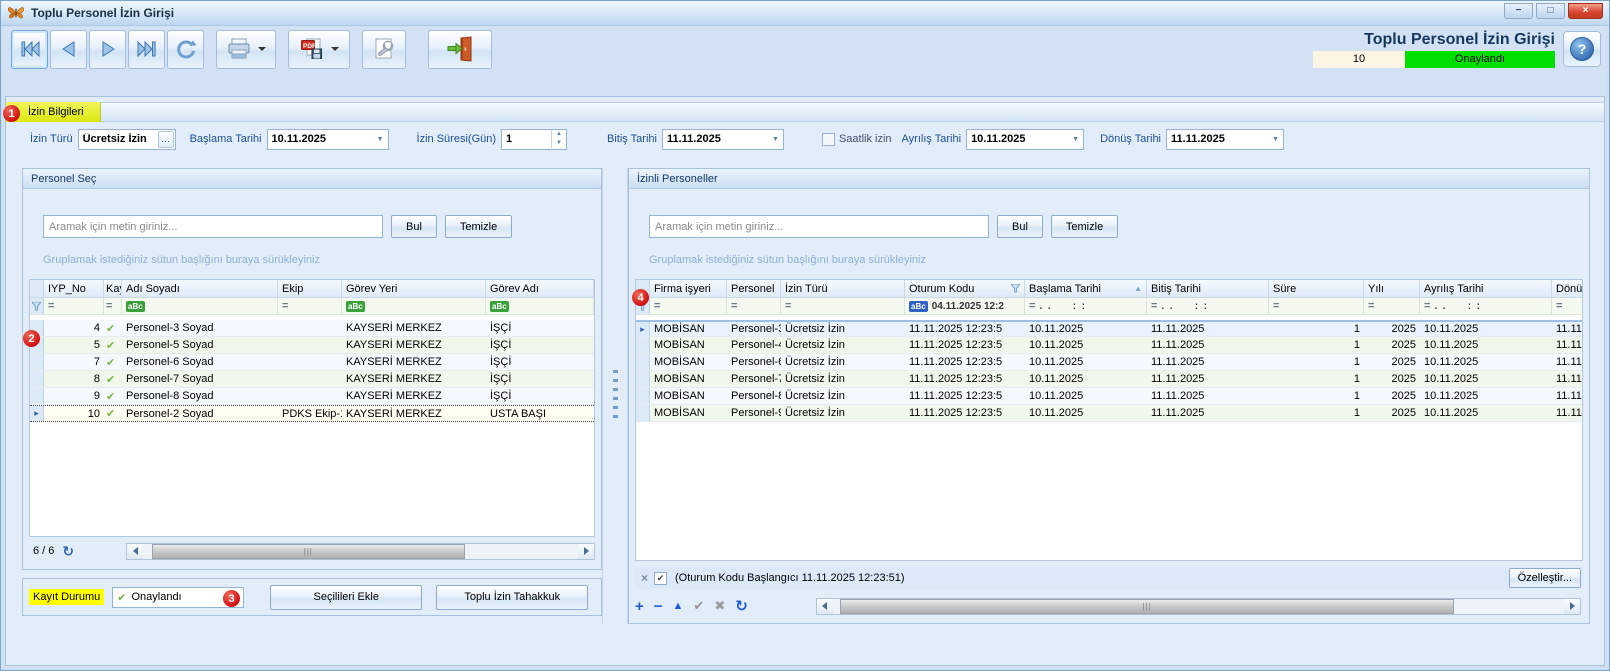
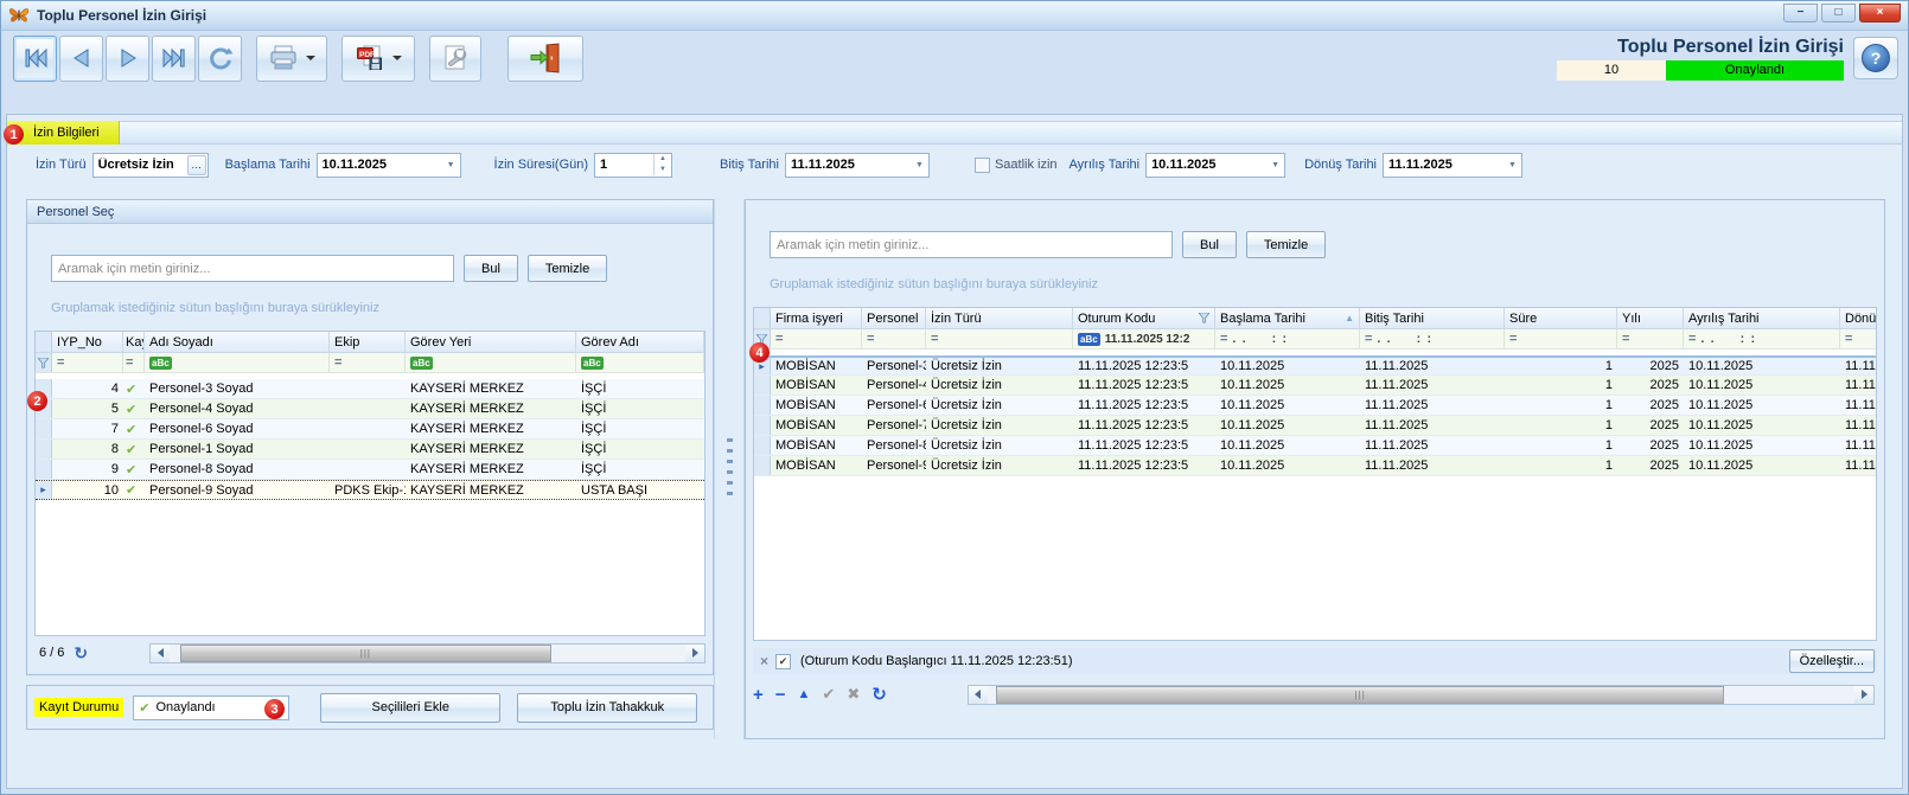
  Toplu Personel İzin Girişi
  −
  □
  ×
  Toplu Personel İzin Girişi
  10
  Onaylandı
  ?
  İzin Bilgileri
  İzin Türü
  Ücretsiz İzin
  …
  Başlama Tarihi
  10.11.2025
  İzin Süresi(Gün)
  1
  Bitiş Tarihi
  11.11.2025
  Saatlik izin
  Ayrılış Tarihi
  10.11.2025
  Dönüş Tarihi
  11.11.2025
  Personel Seç
  Aramak için metin giriniz...
  Bul
  Temizle
  Gruplamak istediğiniz sütun başlığını buraya sürükleyiniz
  IYP_No
  Adı Soyadı
  Ekip
  Görev Yeri
  Görev Adı
  =
  =
  aBc
  =
  aBc
  aBc
  4
  ✔
  Personel-3 Soyad
  KAYSERİ MERKEZ
  İŞÇİ
  5
  ✔
- Personel-5 Soyad
+ Personel-4 Soyad
  KAYSERİ MERKEZ
  İŞÇİ
  7
  ✔
  Personel-6 Soyad
  KAYSERİ MERKEZ
  İŞÇİ
  8
  ✔
- Personel-7 Soyad
+ Personel-1 Soyad
  KAYSERİ MERKEZ
  İŞÇİ
  9
  ✔
  Personel-8 Soyad
  KAYSERİ MERKEZ
  İŞÇİ
  ▸
  10
  ✔
- Personel-2 Soyad
+ Personel-9 Soyad
  PDKS Ekip-
  KAYSERİ MERKEZ
  USTA BAŞI
  6 / 6
  ↻
  |||
  Kayıt Durumu
  ✔
  Onaylandı
  Seçilileri Ekle
  Toplu İzin Tahakkuk
- İzinli Personeller
  Aramak için metin giriniz...
  Bul
  Temizle
  Gruplamak istediğiniz sütun başlığını buraya sürükleyiniz
  Firma işyeri
  Personel
  İzin Türü
  Oturum Kodu
  Başlama Tarihi
  ▲
  Bitiş Tarihi
  Süre
  Yılı
  Ayrılış Tarihi
  Dönü
  =
  =
  =
  aBc
- 04.11.2025 12:2
+ 11.11.2025 12:2
  =
  . . : :
  =
  . . : :
  =
  =
  =
  . . : :
  =
  ▸
  MOBİSAN
  Personel-
  Ücretsiz İzin
  11.11.2025 12:23:5
  10.11.2025
  11.11.2025
  1
  2025
  10.11.2025
  11.11
  MOBİSAN
  Personel-
  Ücretsiz İzin
  11.11.2025 12:23:5
  10.11.2025
  11.11.2025
  1
  2025
  10.11.2025
  11.11
  MOBİSAN
  Personel-
  Ücretsiz İzin
  11.11.2025 12:23:5
  10.11.2025
  11.11.2025
  1
  2025
  10.11.2025
  11.11
  MOBİSAN
  Personel-
  Ücretsiz İzin
  11.11.2025 12:23:5
  10.11.2025
  11.11.2025
  1
  2025
  10.11.2025
  11.11
  MOBİSAN
  Personel-
  Ücretsiz İzin
  11.11.2025 12:23:5
  10.11.2025
  11.11.2025
  1
  2025
  10.11.2025
  11.11
  MOBİSAN
  Personel-
  Ücretsiz İzin
  11.11.2025 12:23:5
  10.11.2025
  11.11.2025
  1
  2025
  10.11.2025
  11.11
  ×
  ✔
  (Oturum Kodu Başlangıcı 11.11.2025 12:23:51)
  Özelleştir...
  +
  −
  ▲
  ✔
  ✖
  ↻
  |||
  1
  2
  3
  4
